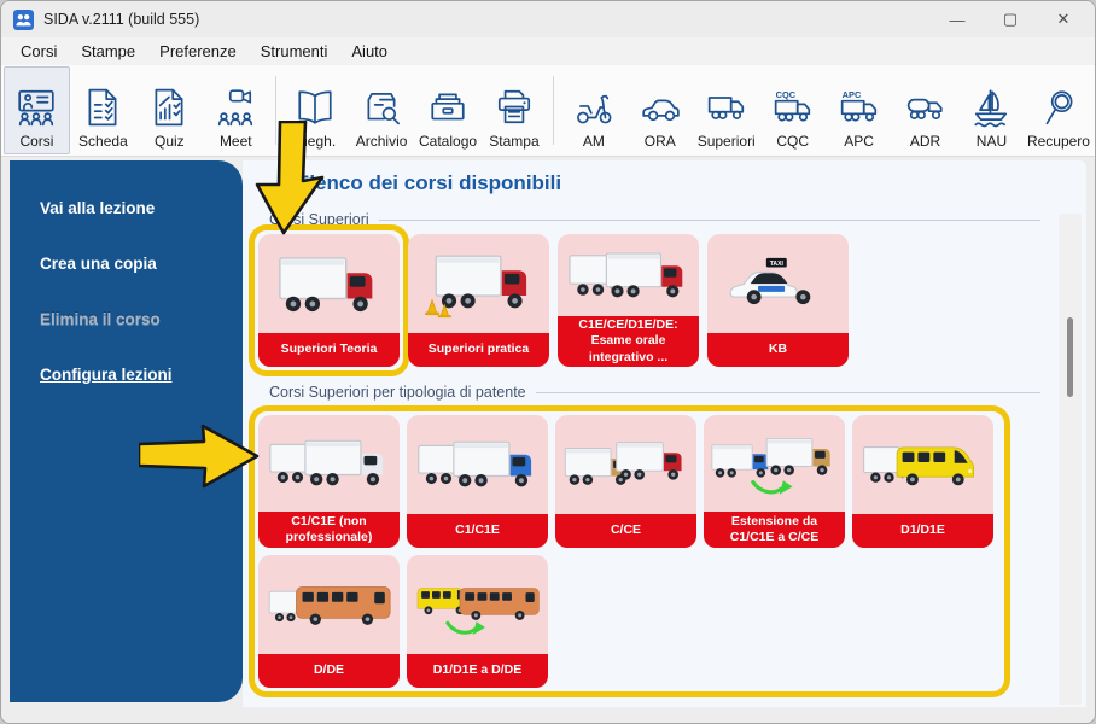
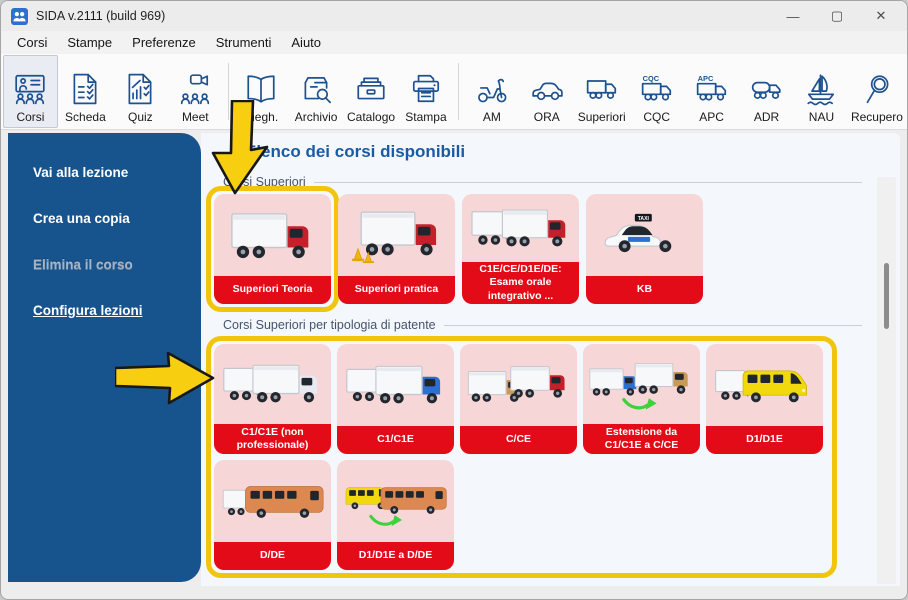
- SIDA v.2111 (build 555)
+ SIDA v.2111 (build 969)
  —
  ▢
  ✕
  Corsi
  Stampe
  Preferenze
  Strumenti
  Aiuto
  Corsi
  Scheda
  Quiz
  Meet
  Archivio
  Catalogo
  Stampa
  AM
  ORA
  Superiori
  CQC
  CQC
  APC
  APC
  ADR
  NAU
  Recupero
  Vai alla lezione
  Crea una copia
  Elimina il corso
  Configura lezioni
  enco dei corsi disponibili
  si Superiori
  Superiori Teoria
  Superiori pratica
  C1E/CE/D1E/DE: Esame orale integrativo ...
  KB
  Corsi Superiori per tipologia di patente
  C1/C1E (non professionale)
  C1/C1E
  C/CE
  Estensione da C1/C1E a C/CE
  D1/D1E
  D/DE
  D1/D1E a D/DE
